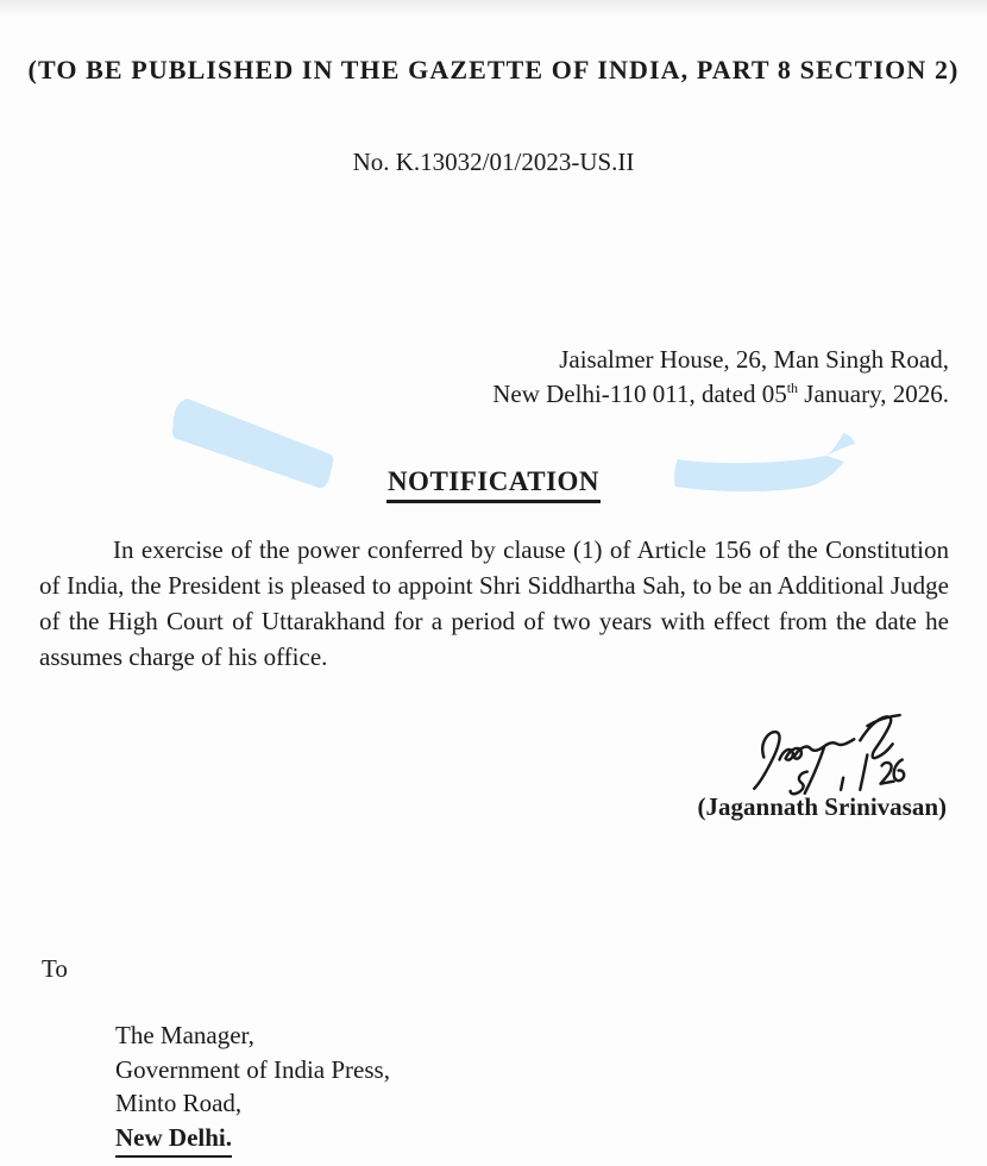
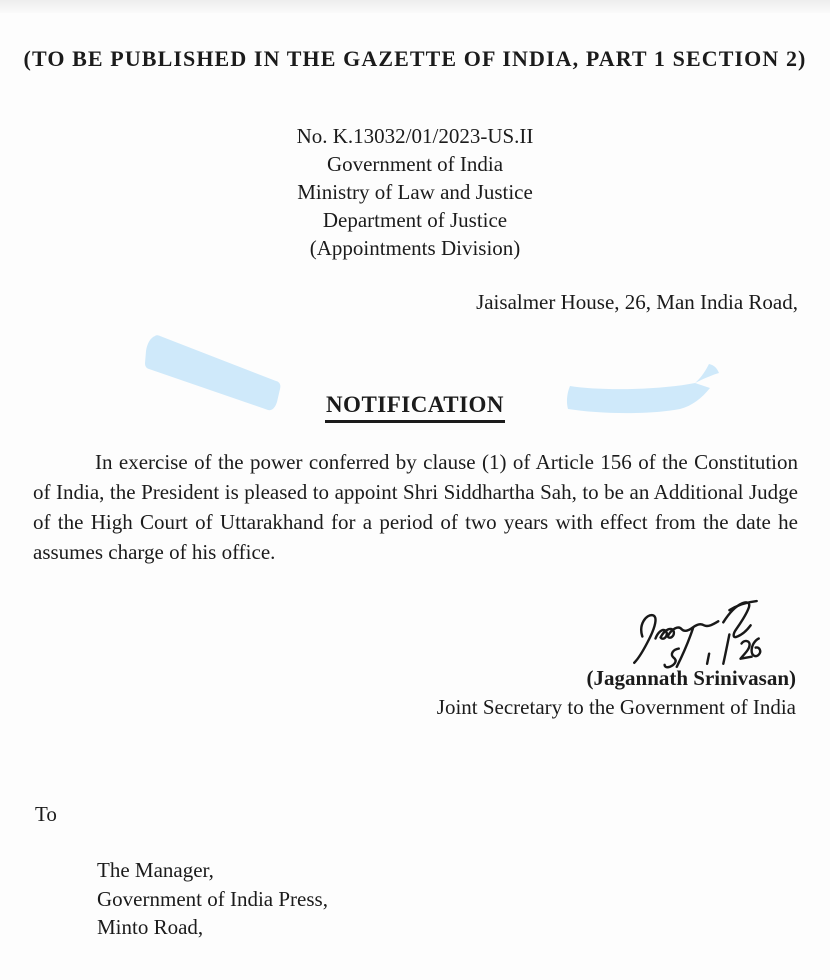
- (TO BE PUBLISHED IN THE GAZETTE OF INDIA, PART 8 SECTION 2)
+ (TO BE PUBLISHED IN THE GAZETTE OF INDIA, PART 1 SECTION 2)
  No. K.13032/01/2023-US.II
+ Government of India
+ Ministry of Law and Justice
+ Department of Justice
+ (Appointments Division)
- Jaisalmer House, 26, Man Singh Road,
+ Jaisalmer House, 26, Man India Road,
- New Delhi-110 011, dated 05th January, 2026.
  NOTIFICATION
  In exercise of the power conferred by clause (1) of Article 156 of the Constitution of India, the President is pleased to appoint Shri Siddhartha Sah, to be an Additional Judge of the High Court of Uttarakhand for a period of two years with effect from the date he assumes charge of his office.
  (Jagannath Srinivasan)
+ Joint Secretary to the Government of India
  To
  The Manager,
  Government of India Press,
  Minto Road,
- New Delhi.
